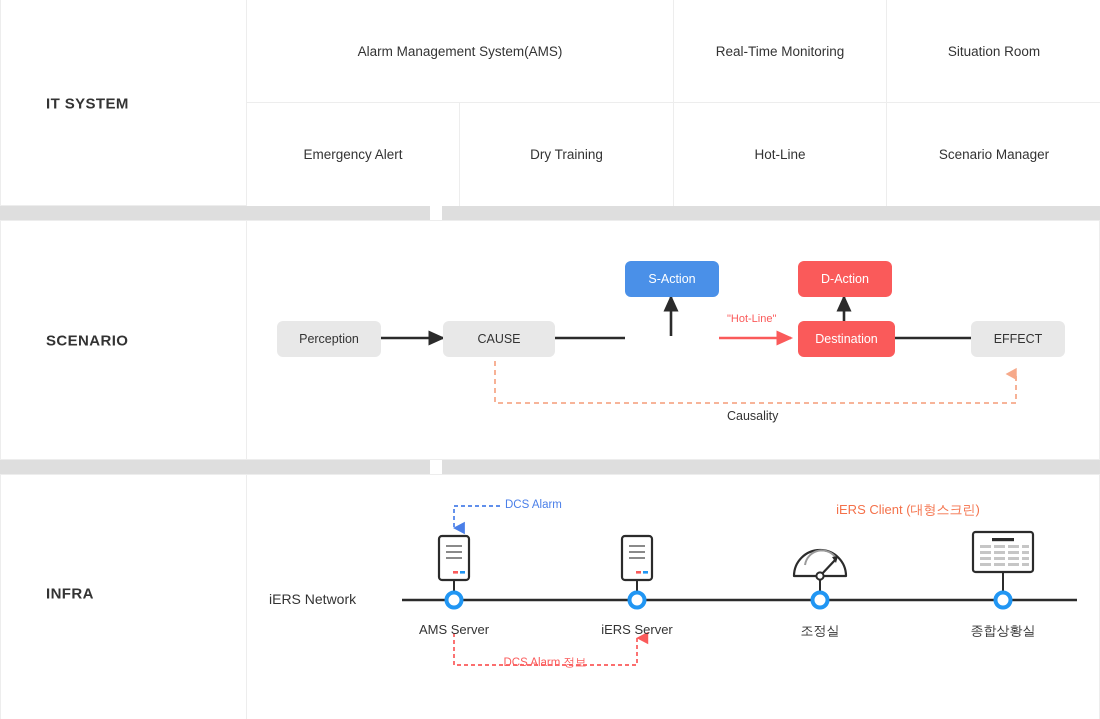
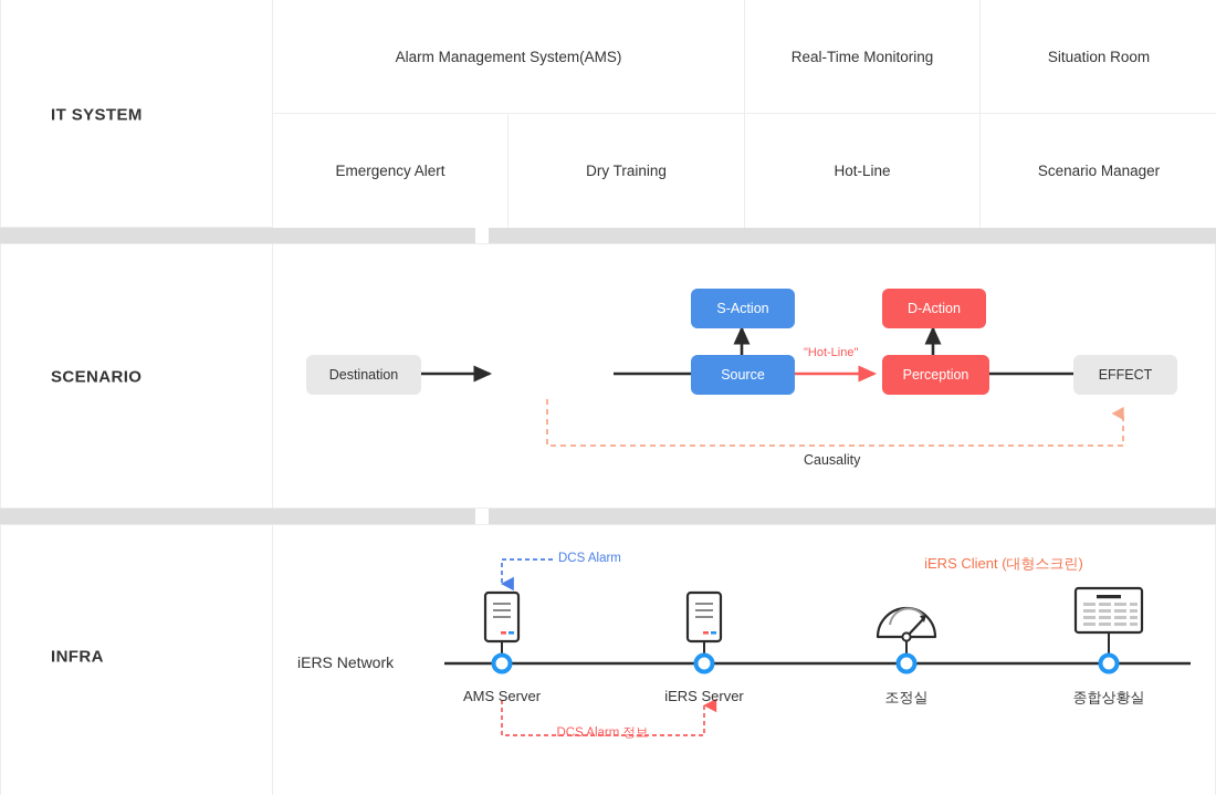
  IT SYSTEM
  Alarm Management System(AMS)
  Real-Time Monitoring
  Situation Room
  Emergency Alert
  Dry Training
  Hot-Line
  Scenario Manager
  SCENARIO
- Perception
+ Destination
- CAUSE
  S-Action
+ Source
  D-Action
- Destination
+ Perception
  EFFECT
  "Hot-Line"
  Causality
  INFRA
  iERS Network
  AMS Server
  iERS Server
  조정실
  종합상황실
  DCS Alarm
  DCS Alarm 정보
  iERS Client (대형스크린)
